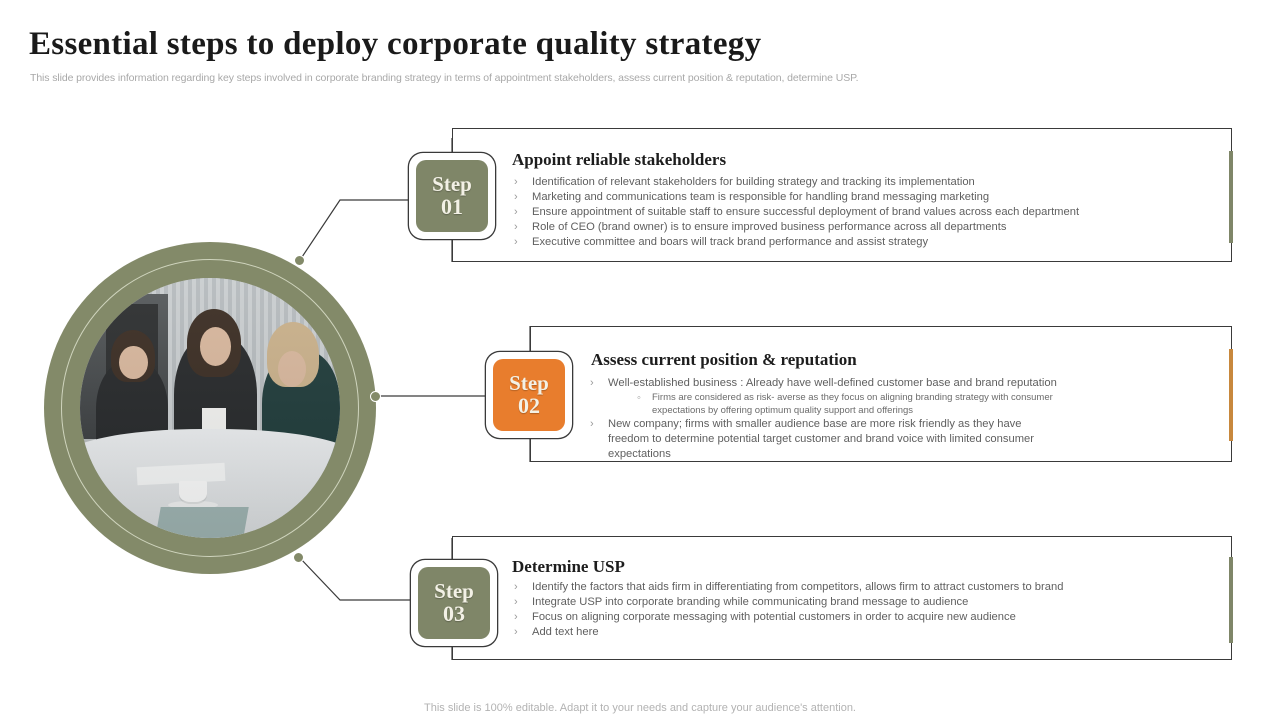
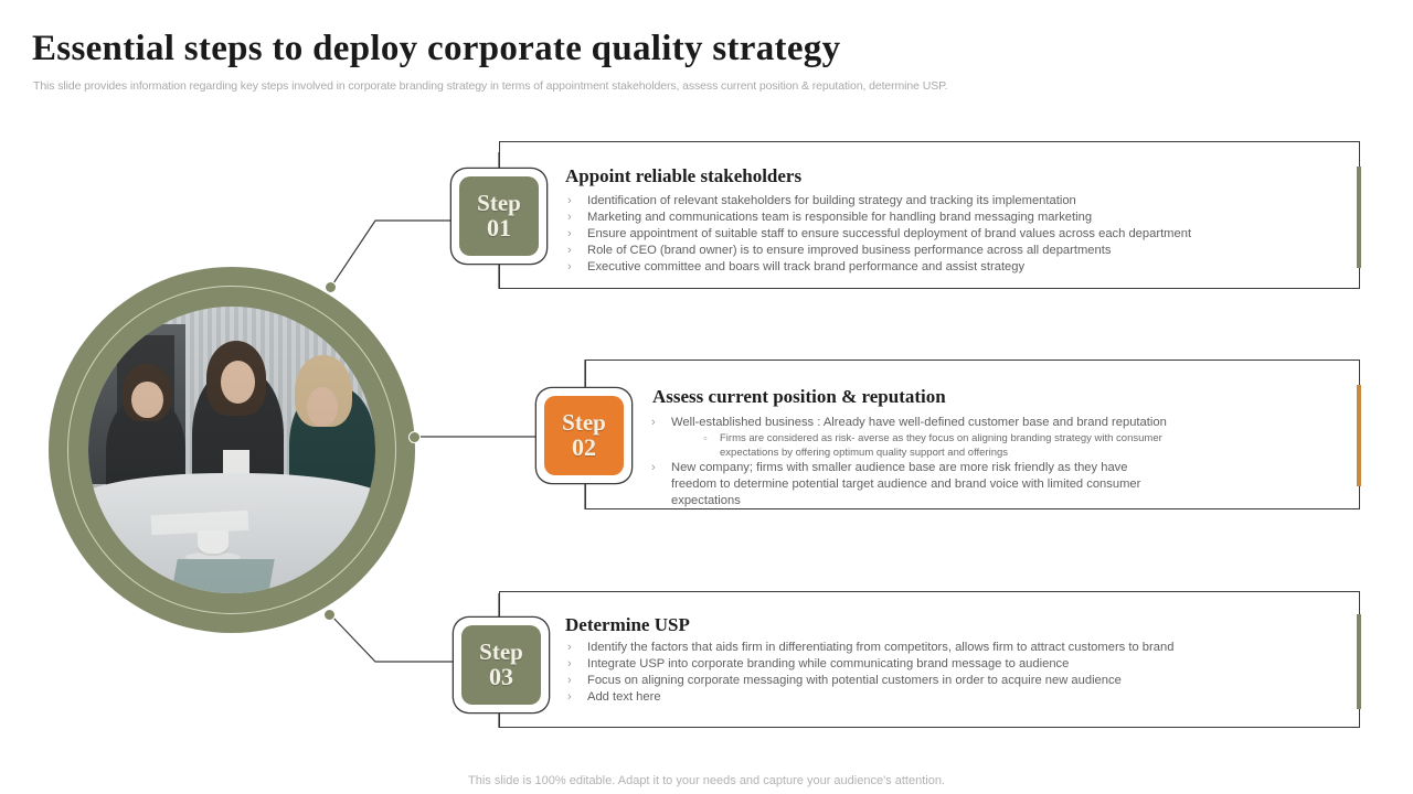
  Essential steps to deploy corporate quality strategy
  This slide provides information regarding key steps involved in corporate branding strategy in terms of appointment stakeholders, assess current position & reputation, determine USP.
  Step
  01
  Appoint reliable stakeholders
  ›
  Identification of relevant stakeholders for building strategy and tracking its implementation
  ›
  Marketing and communications team is responsible for handling brand messaging marketing
  ›
  Ensure appointment of suitable staff to ensure successful deployment of brand values across each department
  ›
  Role of CEO (brand owner) is to ensure improved business performance across all departments
  ›
  Executive committee and boars will track brand performance and assist strategy
  Step
  02
  Assess current position & reputation
  ›
  Well-established business : Already have well-defined customer base and brand reputation
  ◦
  Firms are considered as risk- averse as they focus on aligning branding strategy with consumer expectations by offering optimum quality support and offerings
  ›
- New company; firms with smaller audience base are more risk friendly as they have freedom to determine potential target customer and brand voice with limited consumer expectations
+ New company; firms with smaller audience base are more risk friendly as they have freedom to determine potential target audience and brand voice with limited consumer expectations
  Step
  03
  Determine USP
  ›
  Identify the factors that aids firm in differentiating from competitors, allows firm to attract customers to brand
  ›
  Integrate USP into corporate branding while communicating brand message to audience
  ›
  Focus on aligning corporate messaging with potential customers in order to acquire new audience
  ›
  Add text here
  This slide is 100% editable. Adapt it to your needs and capture your audience's attention.
